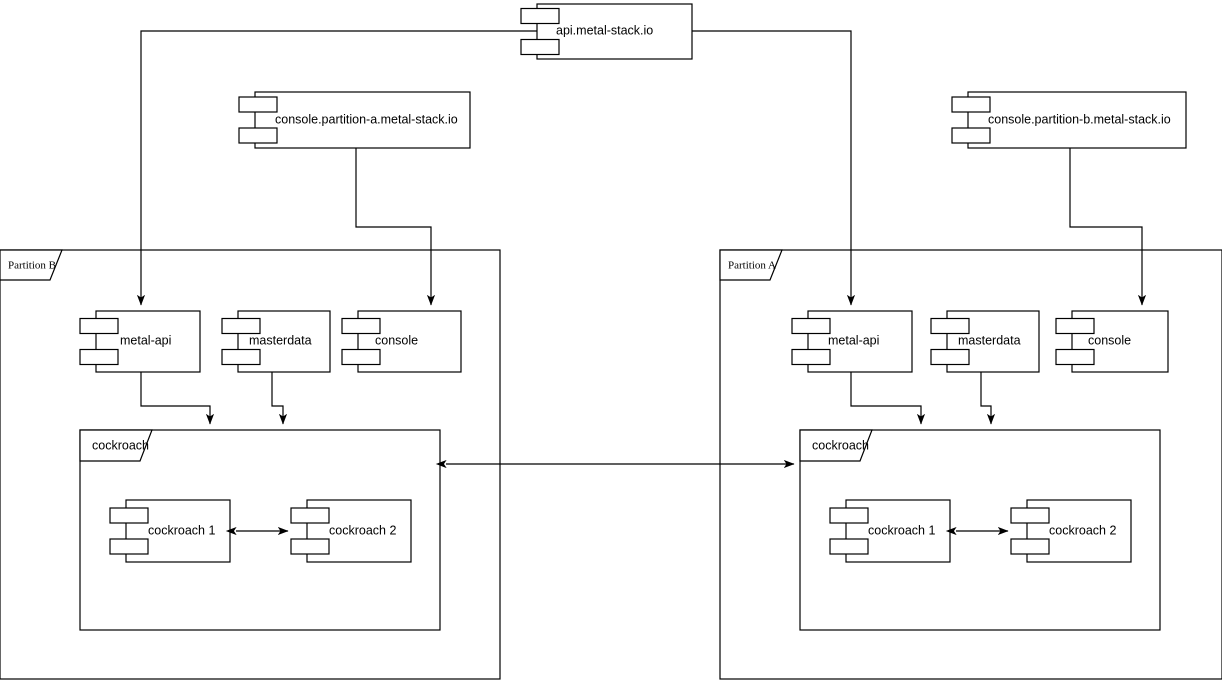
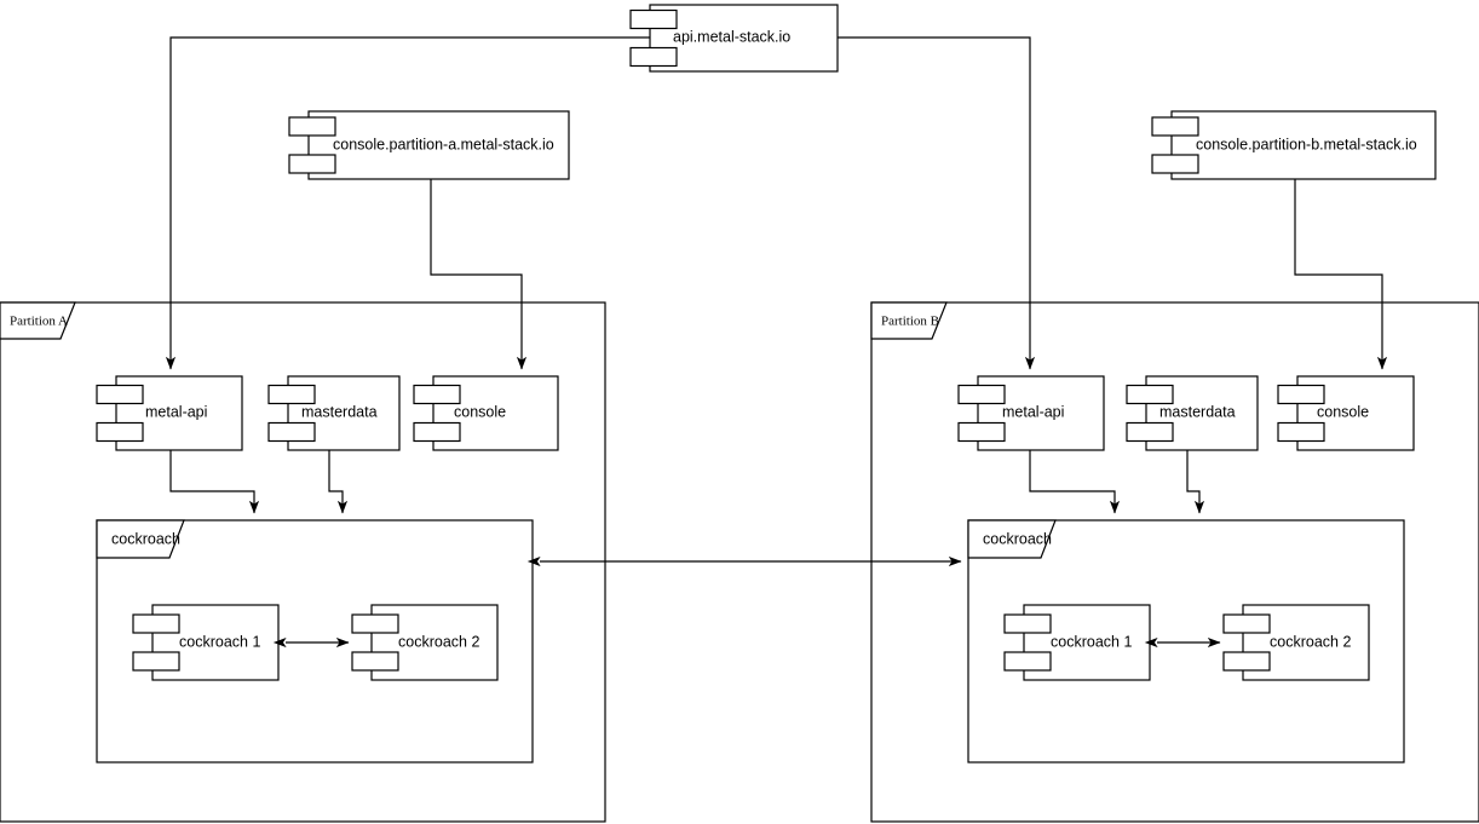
- Partition B
+ Partition A
  cockroach
  cockroach 1
  cockroach 2
  metal-api
  masterdata
  console
- Partition A
+ Partition B
  cockroach
  cockroach 1
  cockroach 2
  metal-api
  masterdata
  console
  api.metal-stack.io
  console.partition-a.metal-stack.io
  console.partition-b.metal-stack.io
